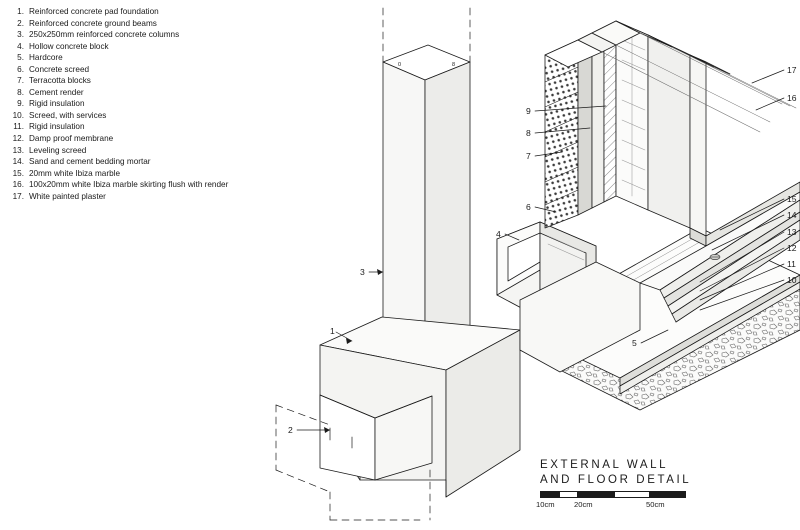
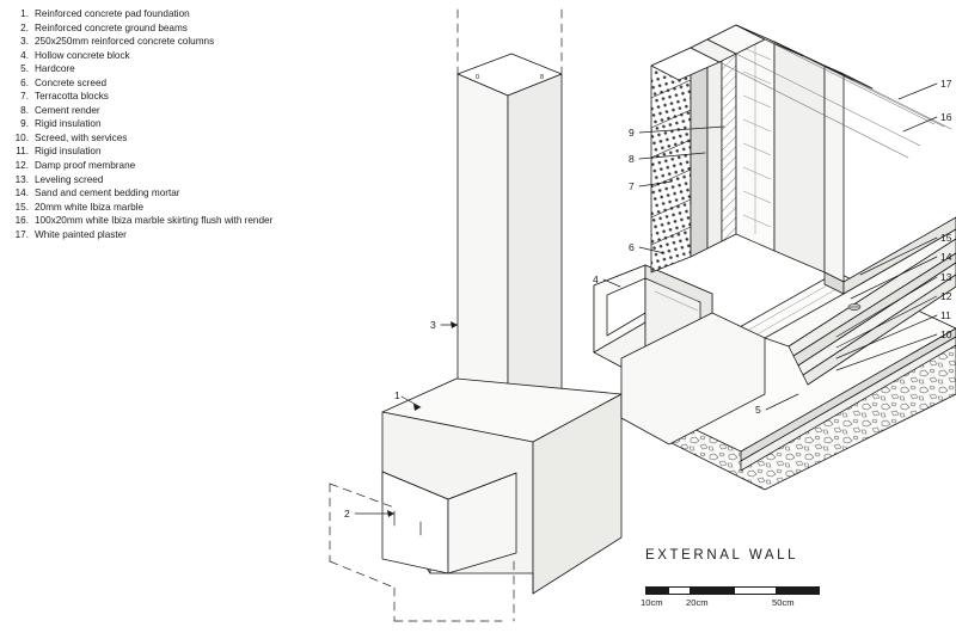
  1. Reinforced concrete pad foundation
  2. Reinforced concrete ground beams
  3. 250x250mm reinforced concrete columns
  4. Hollow concrete block
  5. Hardcore
  6. Concrete screed
  7. Terracotta blocks
  8. Cement render
  9. Rigid insulation
  10. Screed, with services
  11. Rigid insulation
  12. Damp proof membrane
  13. Leveling screed
  14. Sand and cement bedding mortar
  15. 20mm white Ibiza marble
  16. 100x20mm white Ibiza marble skirting flush with render
  17. White painted plaster
  1
  2
  3
  4
  5
  6
  7
  8
  9
  10
  11
  12
  13
  14
  15
  16
  17
  EXTERNAL WALL
- AND FLOOR DETAIL
  10cm
  20cm
  50cm
